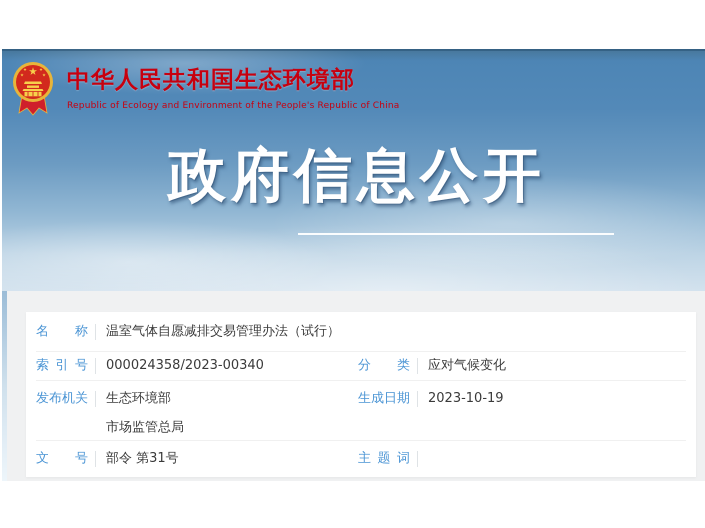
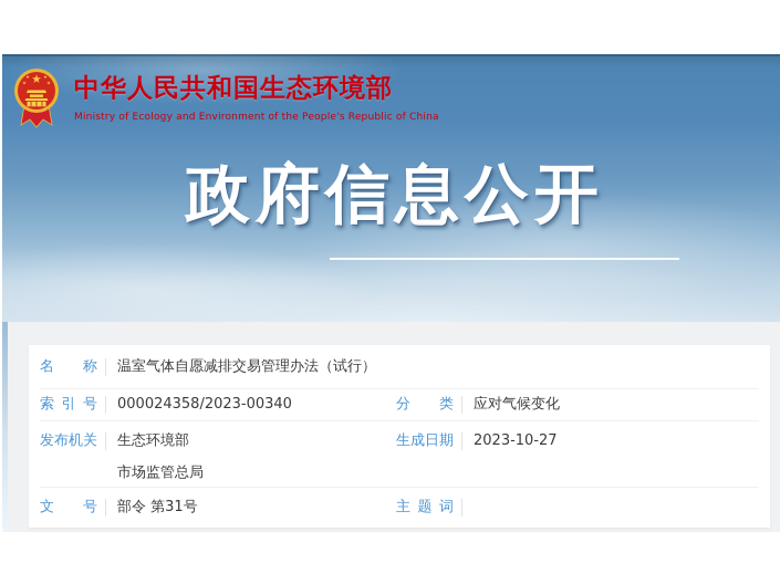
  中华人民共和国生态环境部
- Republic of Ecology and Environment of the People's Republic of China
+ Ministry of Ecology and Environment of the People's Republic of China
  政府信息公开
  名称
  温室气体自愿减排交易管理办法（试行）
  索引号
  000024358/2023-00340
  分类
  应对气候变化
  发布机关
  生态环境部
  市场监管总局
  生成日期
- 2023-10-19
+ 2023-10-27
  文号
  部令 第31号
  主题词
